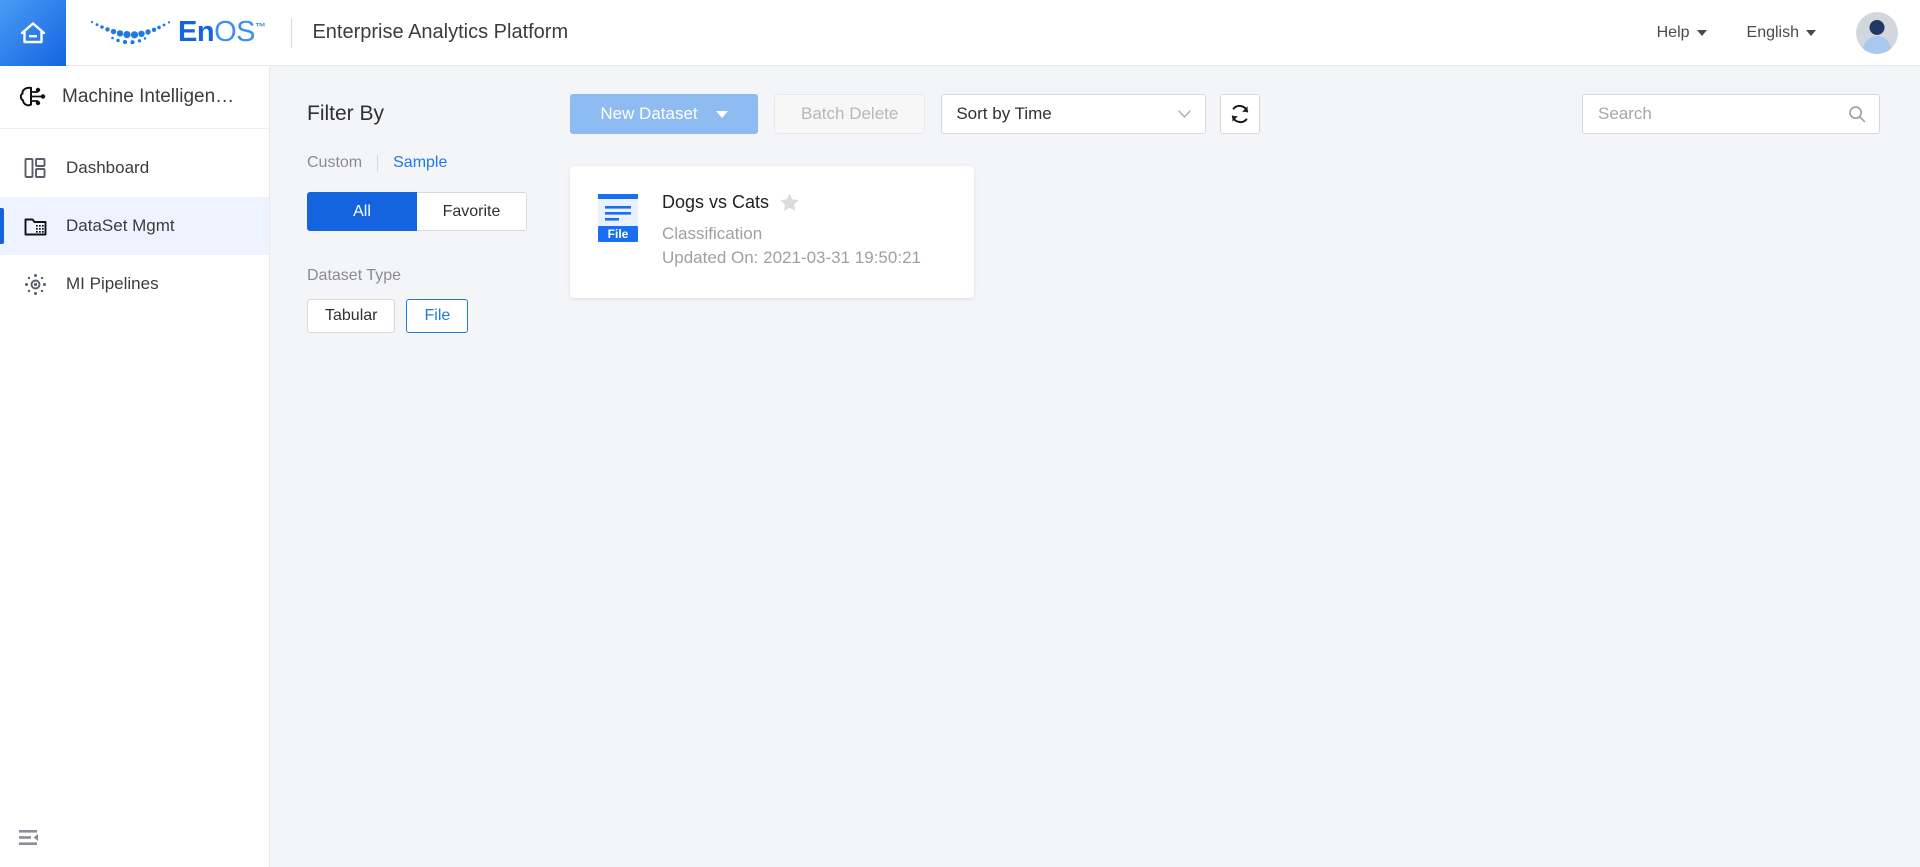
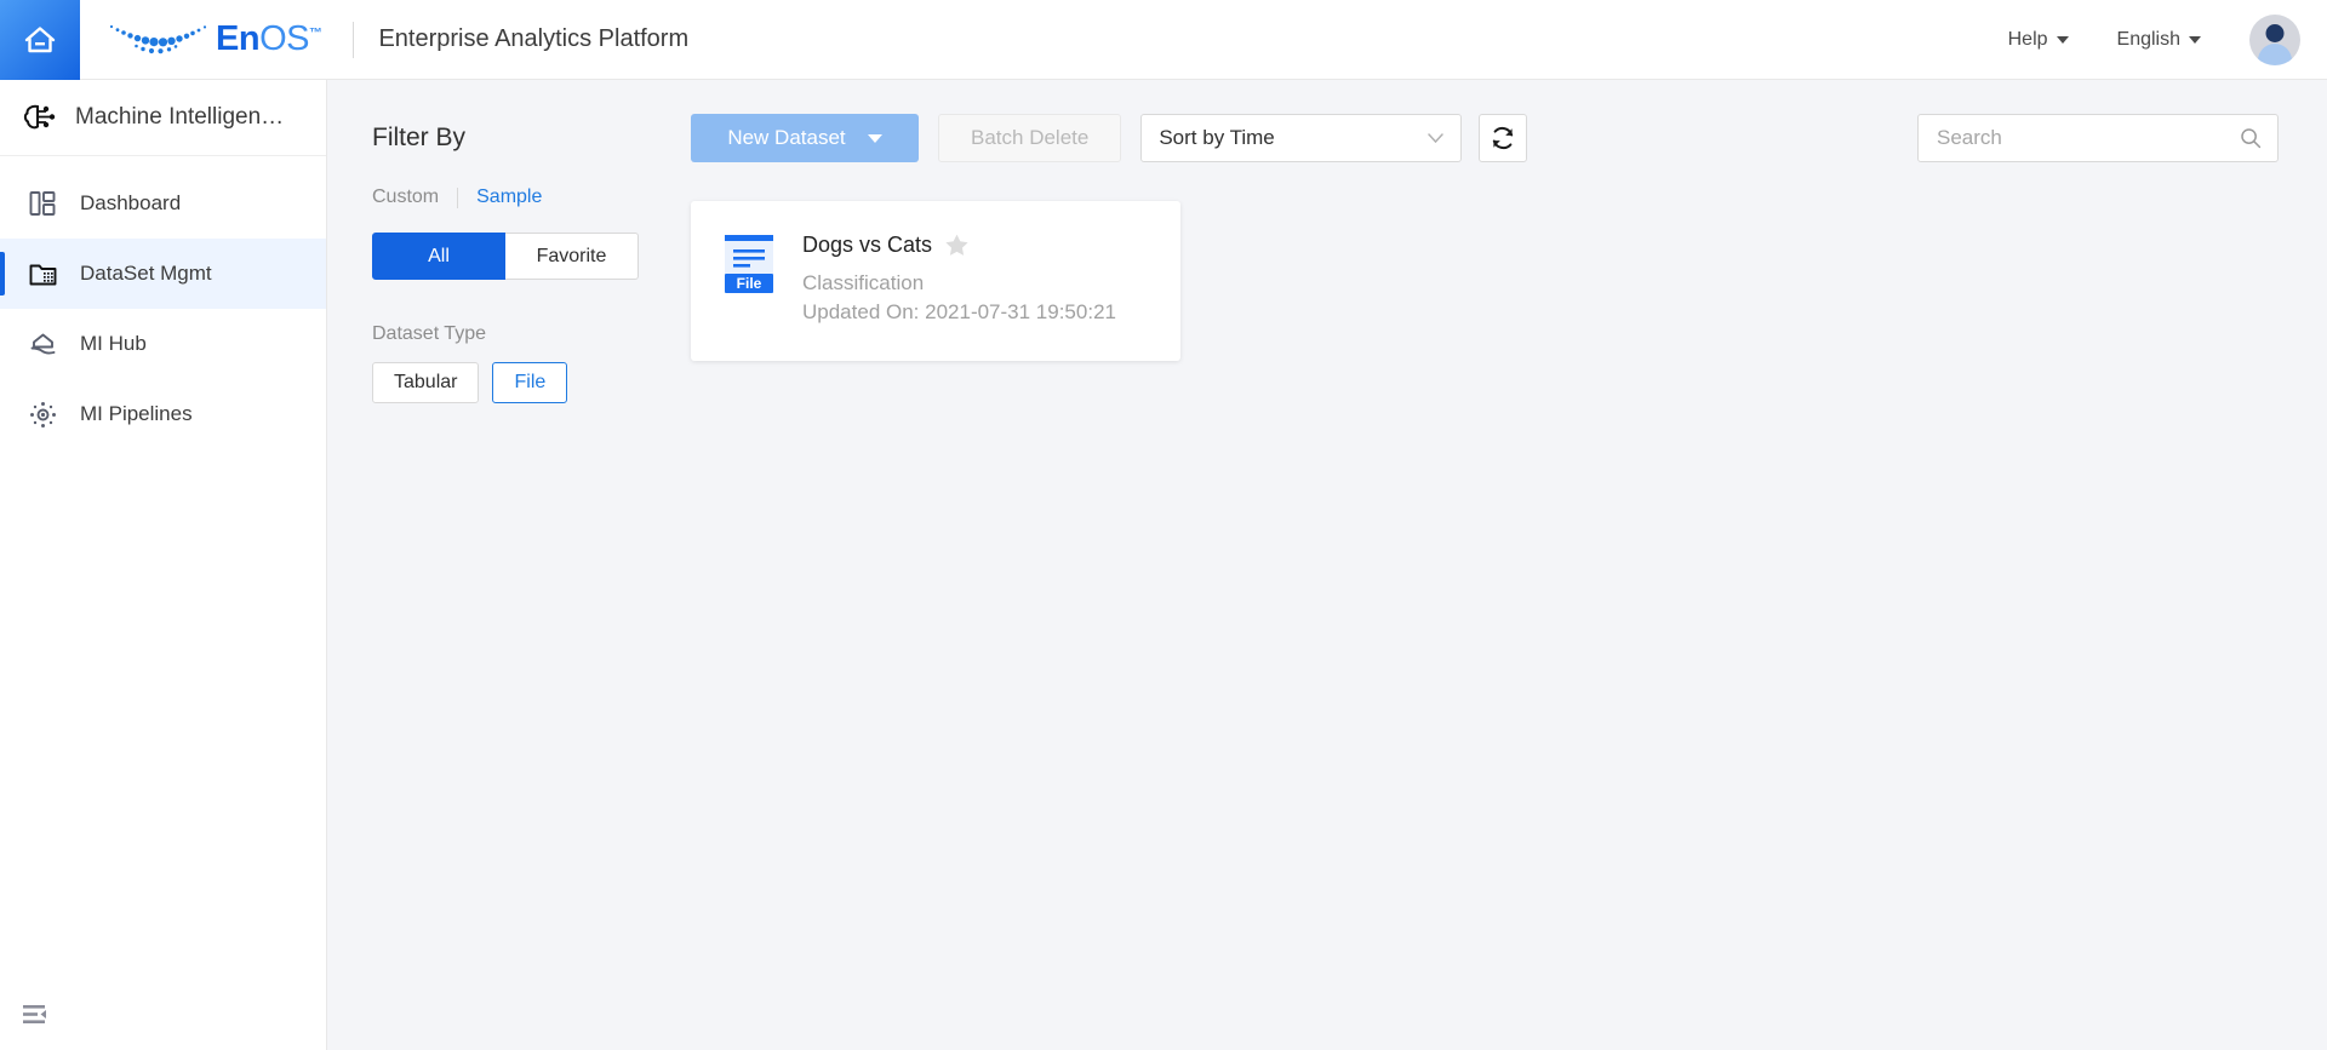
  EnOS™
  Enterprise Analytics Platform
  Help
  English
  Machine Intelligen…
  Dashboard
  DataSet Mgmt
+ MI Hub
  MI Pipelines
  Filter By
  Custom
  Sample
  All
  Favorite
  Dataset Type
  Tabular
  File
  New Dataset
  Batch Delete
  Sort by Time
  Search
  File
  Dogs vs Cats
  Classification
- Updated On: 2021-03-31 19:50:21
+ Updated On: 2021-07-31 19:50:21
